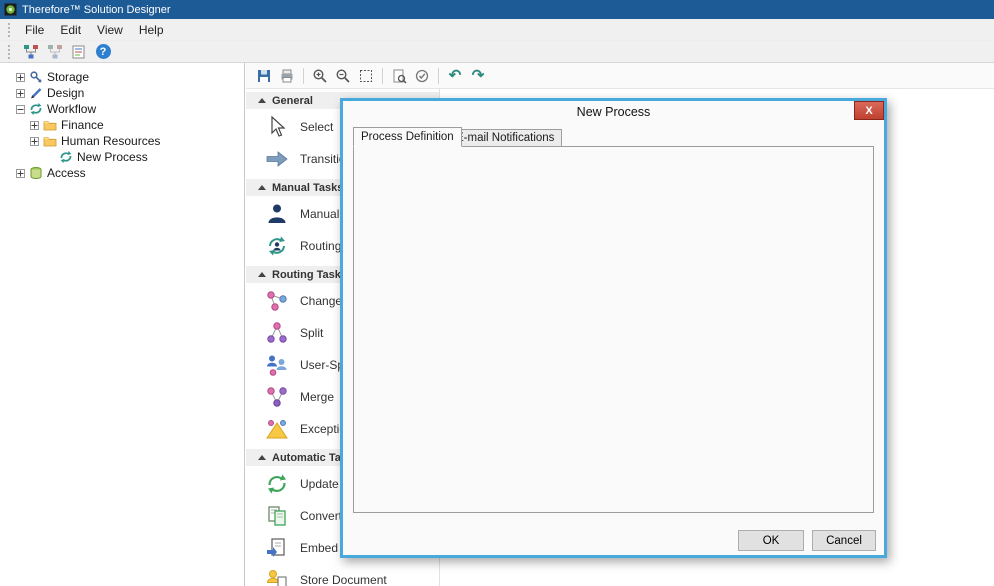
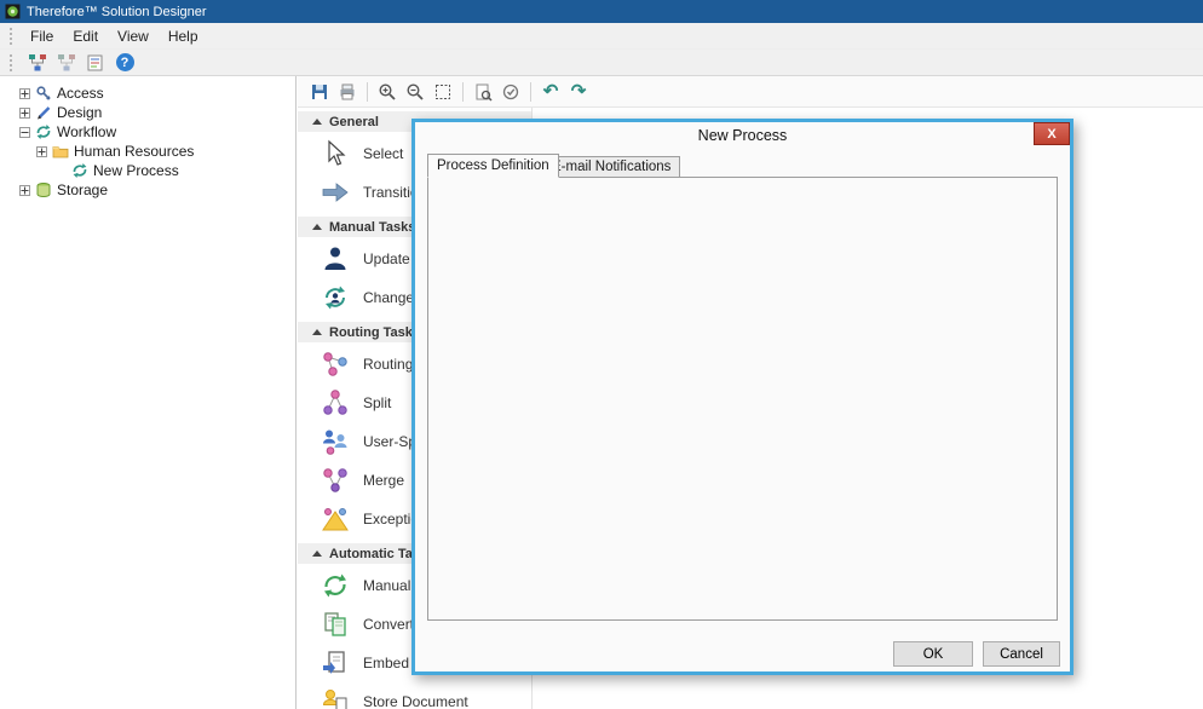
  Therefore™ Solution Designer
  File
  Edit
  View
  Help
  ?
- Storage
+ Access
  Design
  Workflow
- Finance
  Human Resources
  New Process
- Access
+ Storage
  ↶
  ↷
  General
  Select
  Transiti
  Manual Task
- Manual
+ Update
- Routing
+ Change
  Routing Task
- Change
+ Routing
  Split
  Merge
  Excepti
  Automatic Ta
- Update
+ Manual
  Conver
  Embed
  Store Document
  New Process
  X
  Process Definition
  -mail Notifications
  OK
  Cancel
